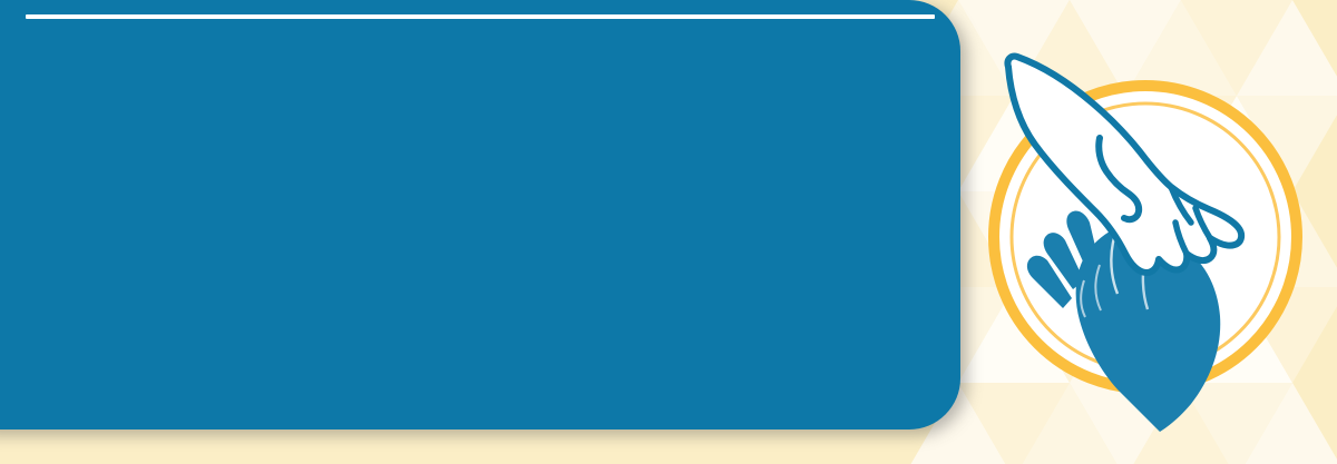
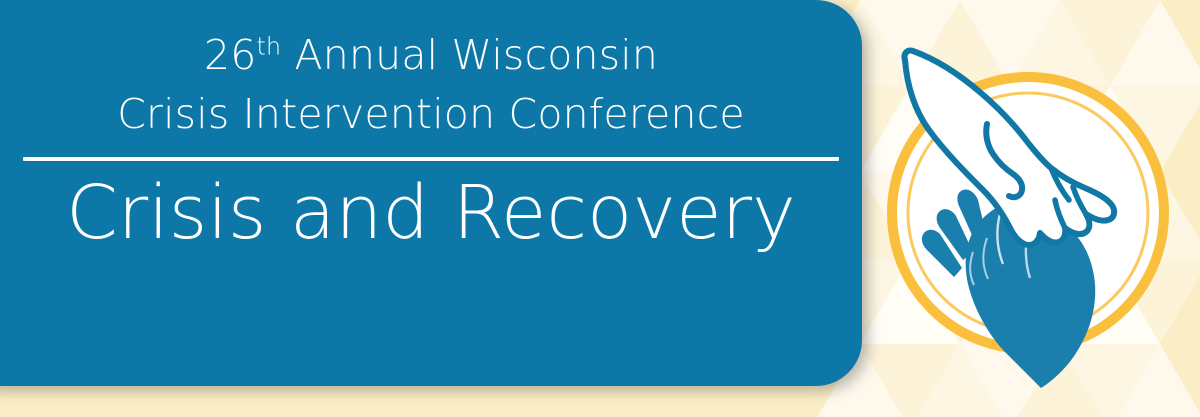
+ 26th Annual Wisconsin
+ Crisis Intervention Conference
+ Crisis and Recovery
